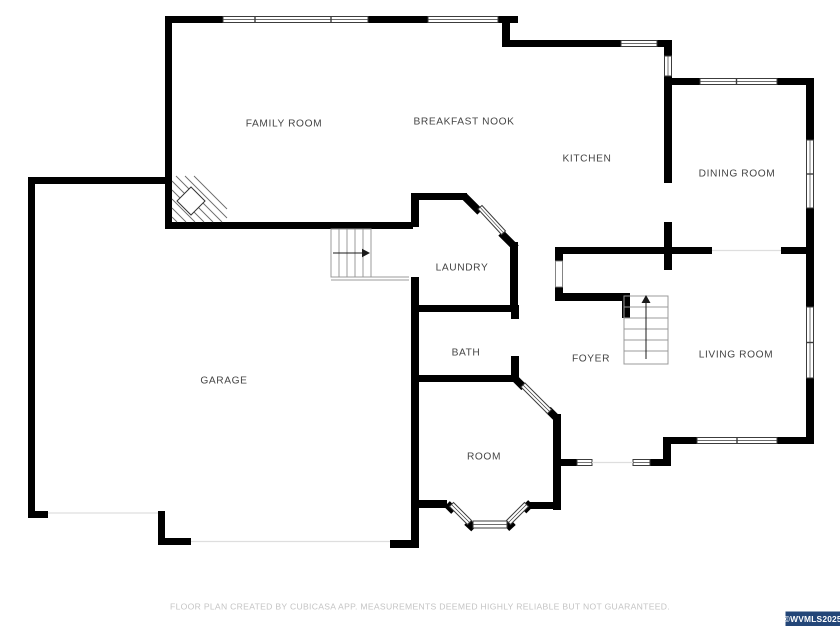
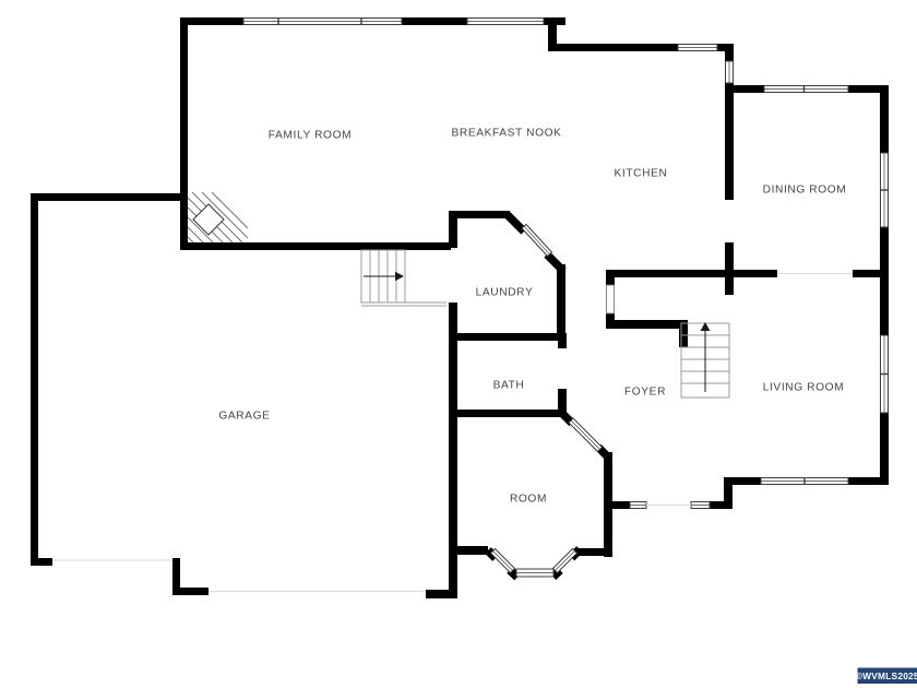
  FAMILY ROOM
  BREAKFAST NOOK
  KITCHEN
  DINING ROOM
  LAUNDRY
  BATH
  FOYER
  LIVING ROOM
  GARAGE
  ROOM
- FLOOR PLAN CREATED BY CUBICASA APP. MEASUREMENTS DEEMED HIGHLY RELIABLE BUT NOT GUARANTEED.
  ©WVMLS2025
